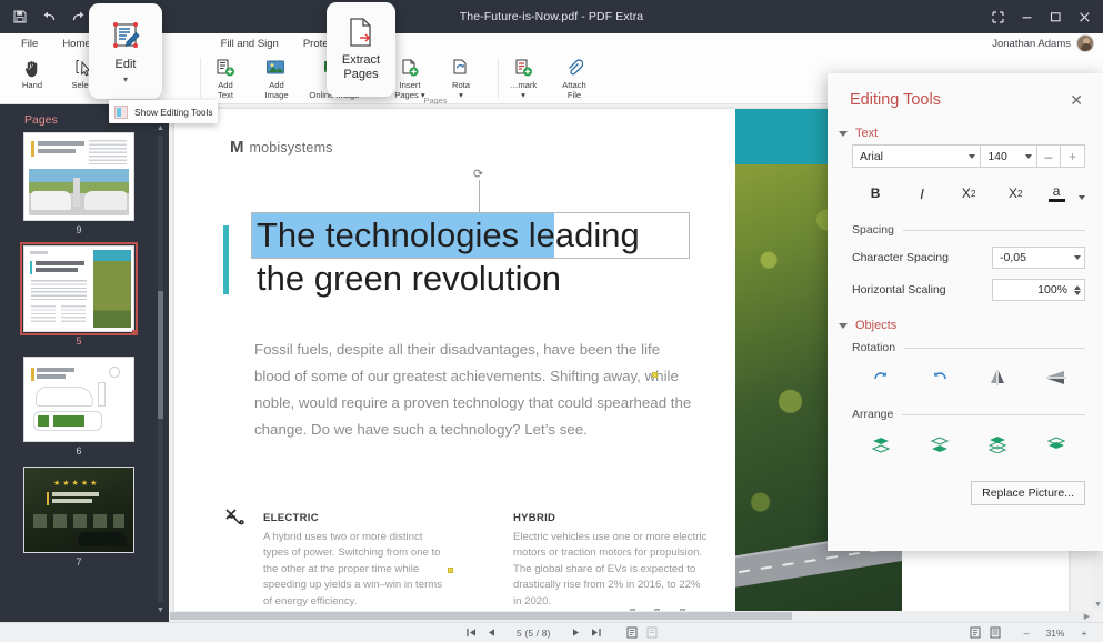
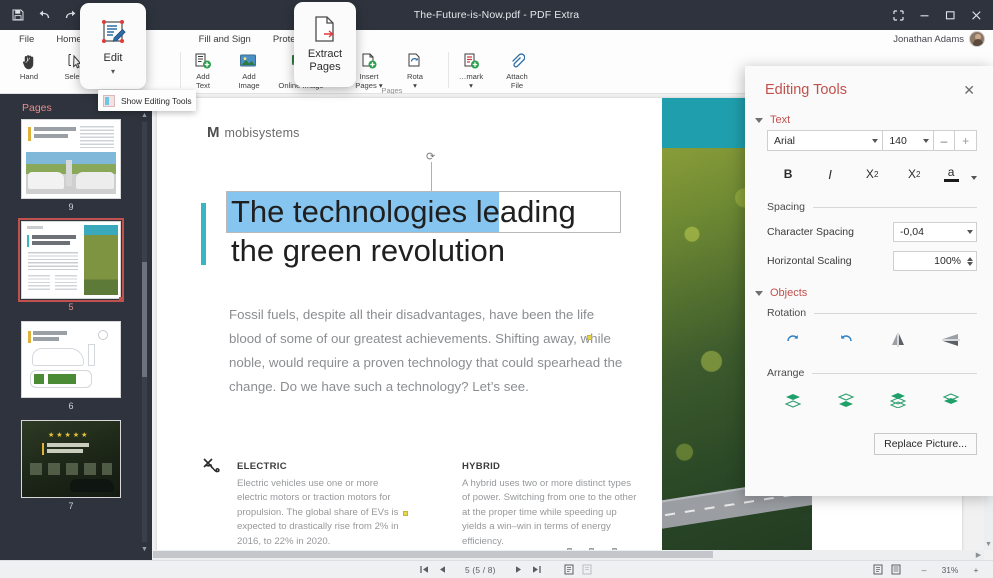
  The-Future-is-Now.pdf - PDF Extra
  File
  Home
  Fill and Sign
  Prote
  Jonathan Adams
  Hand
  Add
  Text
  Add
  Image
  Insert
  Pages ▾
  Rota
  ▾
  Pages
  …mark
  ▾
  Attach
  File
  Edit
  ▾
  Extract
  Pages
  Show Editing Tools
  Pages
  9
  5
  6
  7
  M
  mobisystems
  ⟳
  The technologies leading
  the green revolution
  Fossil fuels, despite all their disadvantages, have been the life blood of some of our greatest achievements. Shifting away, while noble, would require a proven technology that could spearhead the change. Do we have such a technology? Let’s see.
  ELECTRIC
- A hybrid uses two or more distinct types of power. Switching from one to the other at the proper time while speeding up yields a win–win in terms of energy efficiency.
+ Electric vehicles use one or more electric motors or traction motors for propulsion. The global share of EVs is expected to drastically rise from 2% in 2016, to 22% in 2020.
  HYBRID
- Electric vehicles use one or more electric motors or traction motors for propulsion. The global share of EVs is expected to drastically rise from 2% in 2016, to 22% in 2020.
+ A hybrid uses two or more distinct types of power. Switching from one to the other at the proper time while speeding up yields a win–win in terms of energy efficiency.
  Editing Tools
  ✕
  Text
  Arial
  140
  –
  +
  B
  I
  X
  2
  X
  2
  a
  Spacing
  Character Spacing
- -0,05
+ -0,04
  Horizontal Scaling
  100%
  Objects
  Rotation
  Arrange
  Replace Picture...
  5 (5 / 8)
  –
  31%
  +
